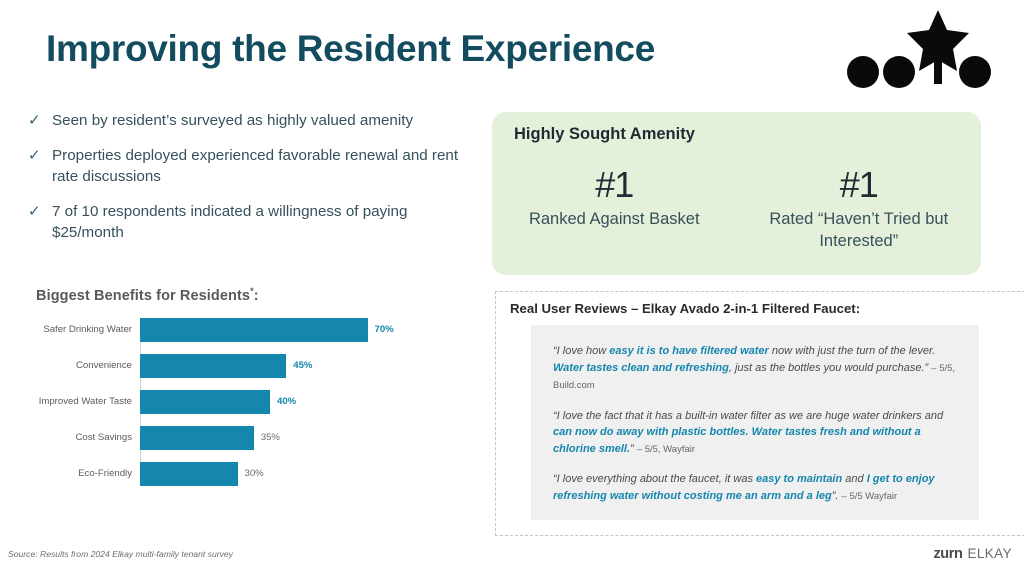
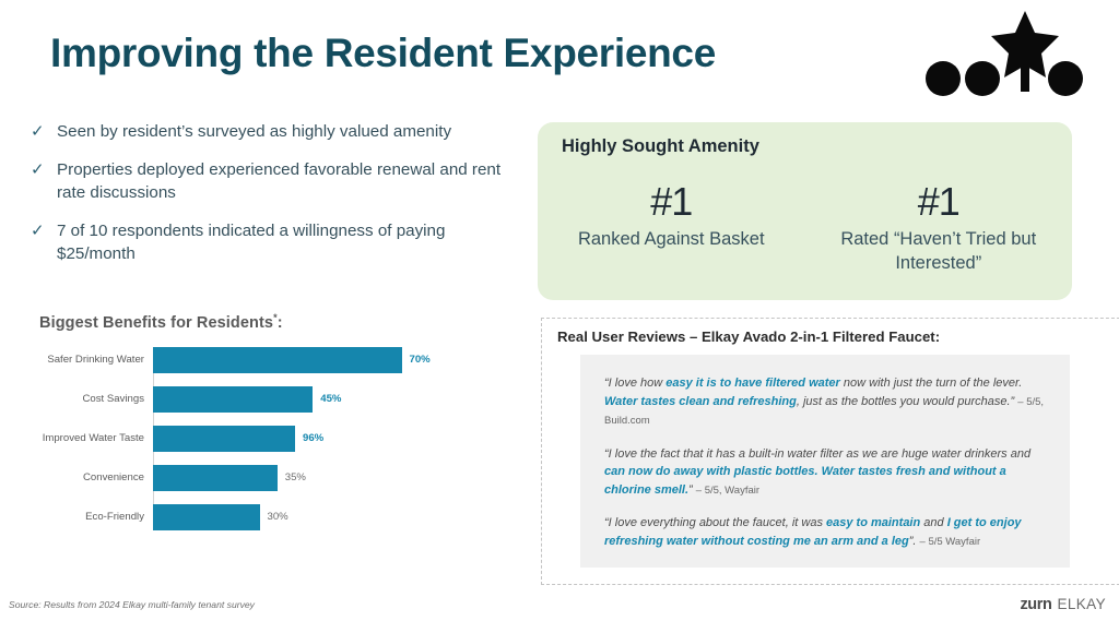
  Improving the Resident Experience
  ✓
  Seen by resident’s surveyed as highly valued amenity
  ✓
  Properties deployed experienced favorable renewal and rent rate discussions
  ✓
  7 of 10 respondents indicated a willingness of paying $25/month
  Biggest Benefits for Residents*:
  Safer Drinking Water
  70%
- Convenience
+ Cost Savings
  45%
  Improved Water Taste
- 40%
+ 96%
- Cost Savings
+ Convenience
  35%
  Eco-Friendly
  30%
  Highly Sought Amenity
  #1
  Ranked Against Basket
  #1
  Rated “Haven’t Tried but Interested”
  Real User Reviews – Elkay Avado 2-in-1 Filtered Faucet:
  “I love how easy it is to have filtered water now with just the turn of the lever. Water tastes clean and refreshing, just as the bottles you would purchase.” – 5/5, Build.com
  “I love the fact that it has a built-in water filter as we are huge water drinkers and can now do away with plastic bottles. Water tastes fresh and without a chlorine smell.” – 5/5, Wayfair
  “I love everything about the faucet, it was easy to maintain and I get to enjoy refreshing water without costing me an arm and a leg”. – 5/5 Wayfair
  Source: Results from 2024 Elkay multi-family tenant survey
  zurn
  ELKAY
